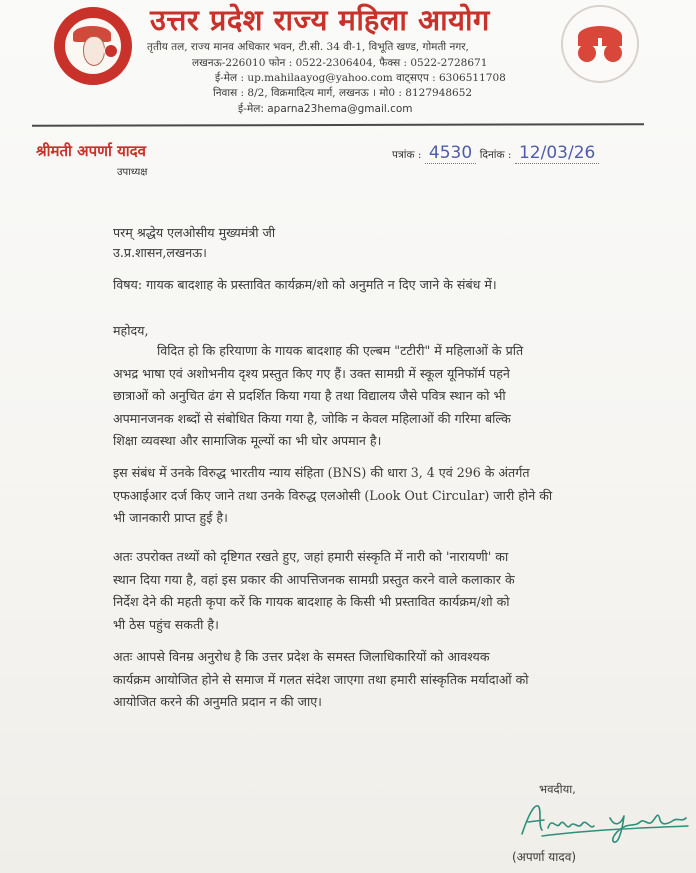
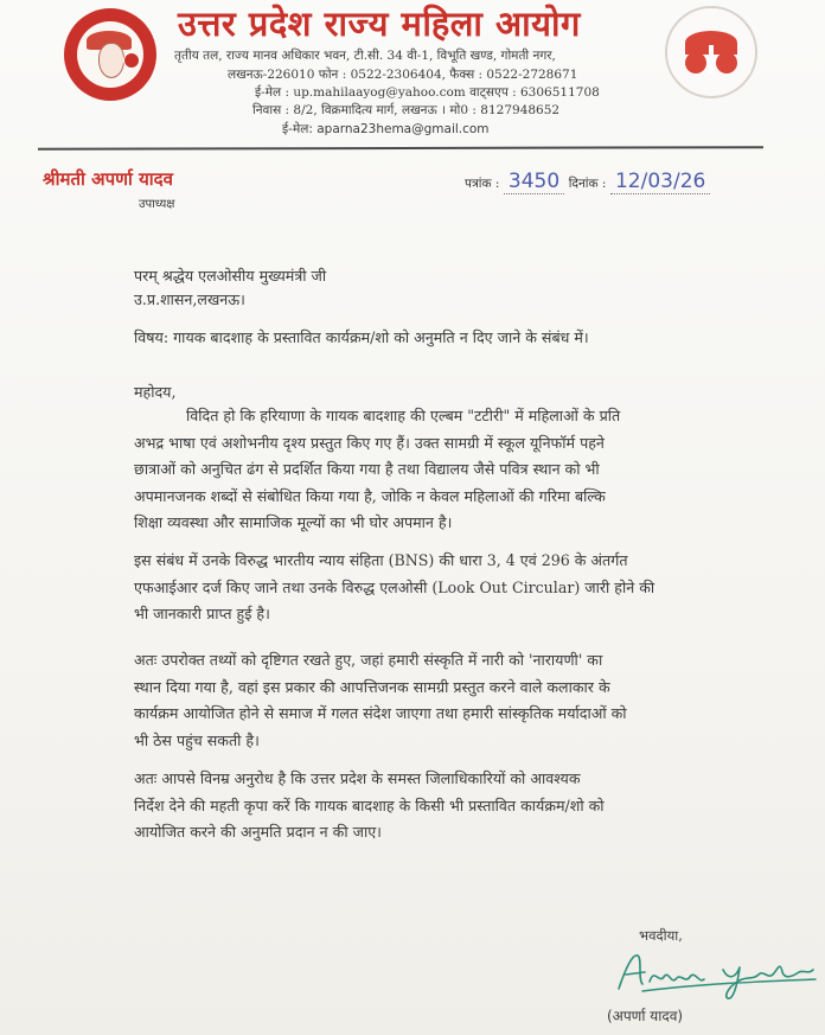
  उत्तर प्रदेश राज्य महिला आयोग
  तृतीय तल, राज्य मानव अधिकार भवन, टी.सी. 34 वी-1, विभूति खण्ड, गोमती नगर,
  लखनऊ-226010 फोन : 0522-2306404, फैक्स : 0522-2728671
  ई-मेल : up.mahilaayog@yahoo.com वाट्सएप : 6306511708
  निवास : 8/2, विक्रमादित्य मार्ग, लखनऊ । मो0 : 8127948652
  ई-मेल: aparna23hema@gmail.com
  श्रीमती अपर्णा यादव
  उपाध्यक्ष
- पत्रांक : 4530 दिनांक : 12/03/26
+ पत्रांक : 3450 दिनांक : 12/03/26
  परम् श्रद्धेय एलओसीय मुख्यमंत्री जी
  उ.प्र.शासन,लखनऊ।
  विषय: गायक बादशाह के प्रस्तावित कार्यक्रम/शो को अनुमति न दिए जाने के संबंध में।
  महोदय,
  विदित हो कि हरियाणा के गायक बादशाह की एल्बम "टटीरी" में महिलाओं के प्रति
  अभद्र भाषा एवं अशोभनीय दृश्य प्रस्तुत किए गए हैं। उक्त सामग्री में स्कूल यूनिफॉर्म पहने
  छात्राओं को अनुचित ढंग से प्रदर्शित किया गया है तथा विद्यालय जैसे पवित्र स्थान को भी
  अपमानजनक शब्दों से संबोधित किया गया है, जोकि न केवल महिलाओं की गरिमा बल्कि
  शिक्षा व्यवस्था और सामाजिक मूल्यों का भी घोर अपमान है।
  इस संबंध में उनके विरुद्ध भारतीय न्याय संहिता (BNS) की धारा 3, 4 एवं 296 के अंतर्गत
  एफआईआर दर्ज किए जाने तथा उनके विरुद्ध एलओसी (Look Out Circular) जारी होने की
  भी जानकारी प्राप्त हुई है।
  अतः उपरोक्त तथ्यों को दृष्टिगत रखते हुए, जहां हमारी संस्कृति में नारी को 'नारायणी' का
  स्थान दिया गया है, वहां इस प्रकार की आपत्तिजनक सामग्री प्रस्तुत करने वाले कलाकार के
- निर्देश देने की महती कृपा करें कि गायक बादशाह के किसी भी प्रस्तावित कार्यक्रम/शो को
+ कार्यक्रम आयोजित होने से समाज में गलत संदेश जाएगा तथा हमारी सांस्कृतिक मर्यादाओं को
  भी ठेस पहुंच सकती है।
  अतः आपसे विनम्र अनुरोध है कि उत्तर प्रदेश के समस्त जिलाधिकारियों को आवश्यक
- कार्यक्रम आयोजित होने से समाज में गलत संदेश जाएगा तथा हमारी सांस्कृतिक मर्यादाओं को
+ निर्देश देने की महती कृपा करें कि गायक बादशाह के किसी भी प्रस्तावित कार्यक्रम/शो को
  आयोजित करने की अनुमति प्रदान न की जाए।
  भवदीया,
  (अपर्णा यादव)
